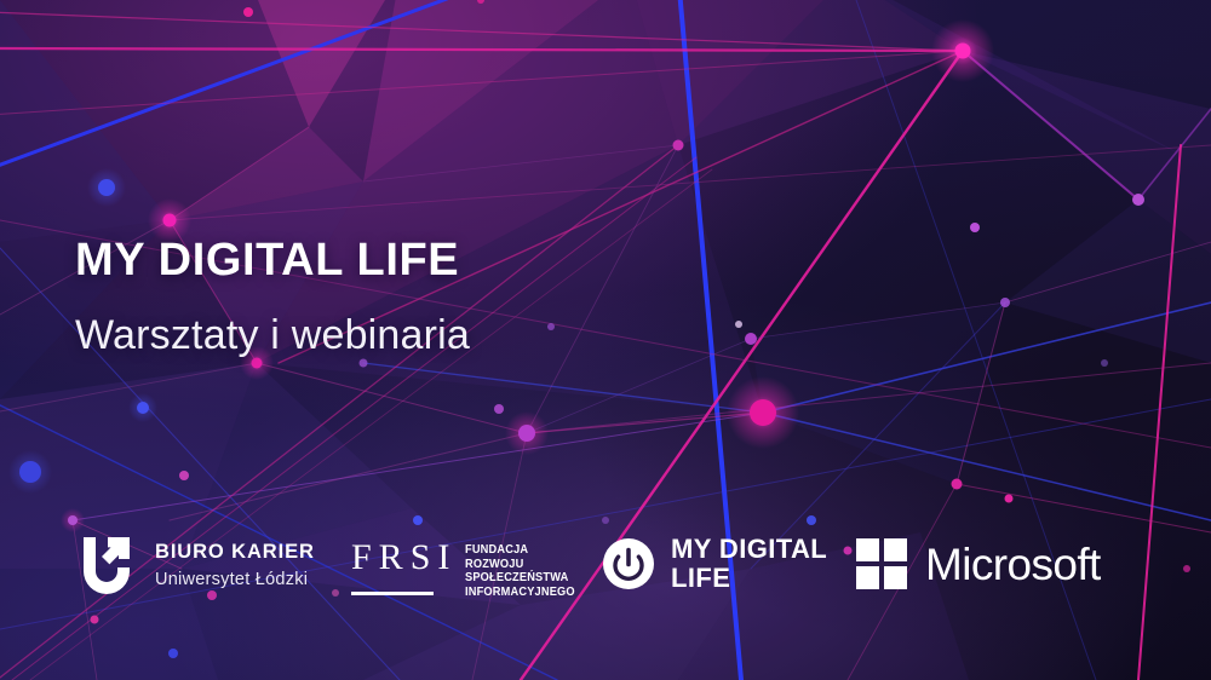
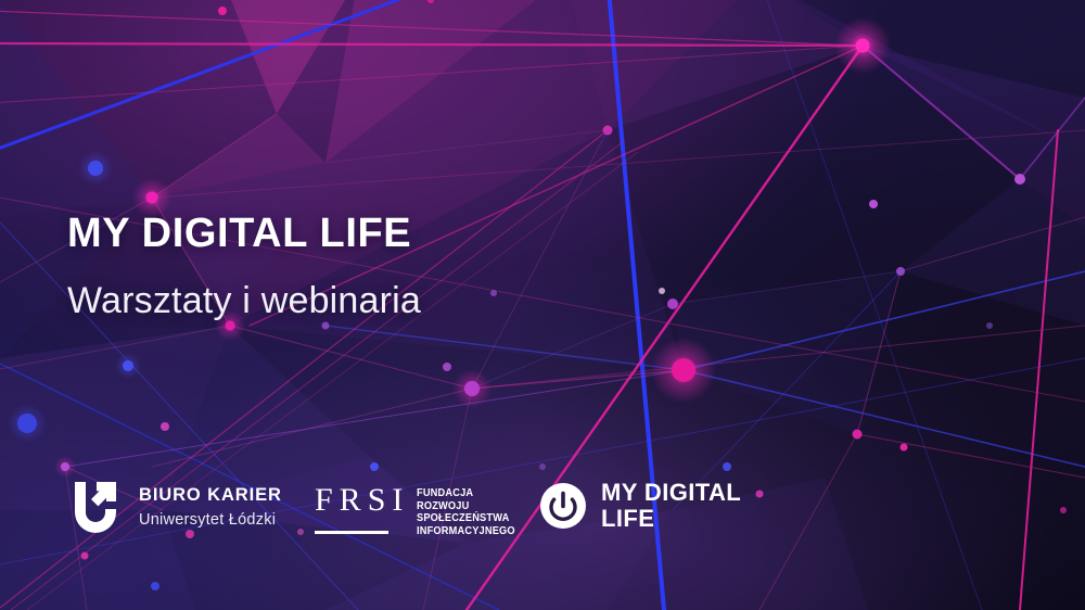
  MY DIGITAL LIFE
  Warsztaty i webinaria
  BIURO KARIER
  Uniwersytet Łódzki
  FRSI
  FUNDACJA
  ROZWOJU
  SPOŁECZEŃSTWA
  INFORMACYJNEGO
  MY DIGITAL
  LIFE
- Microsoft
